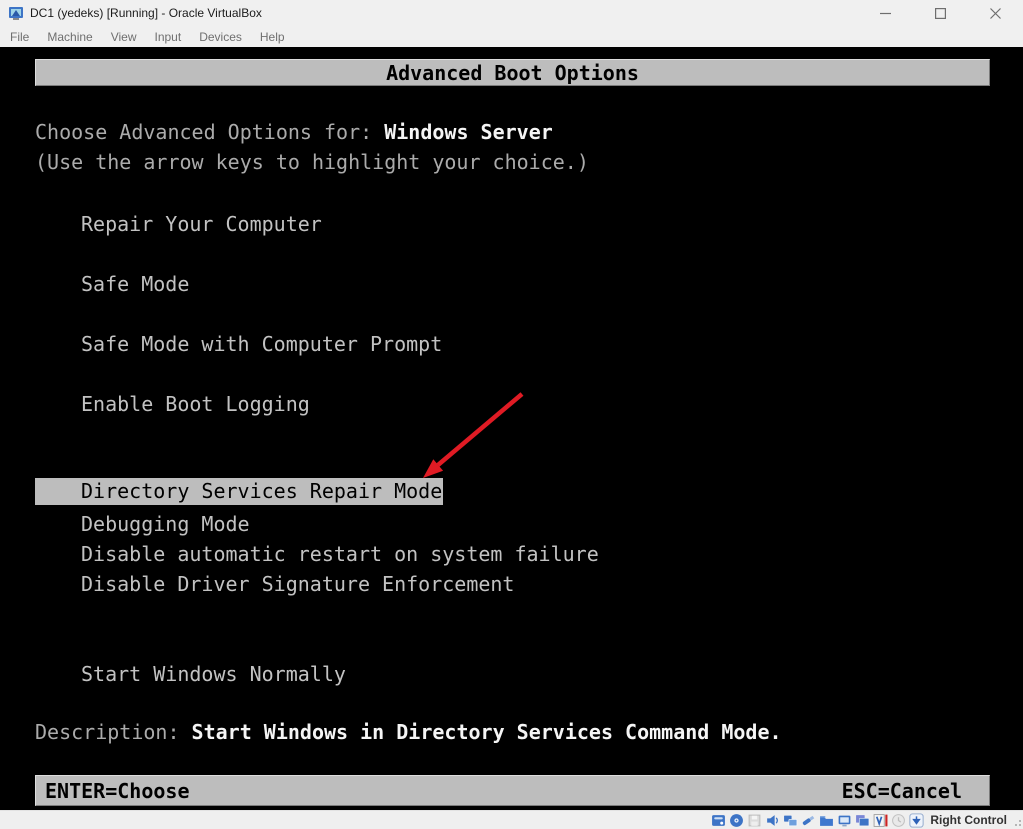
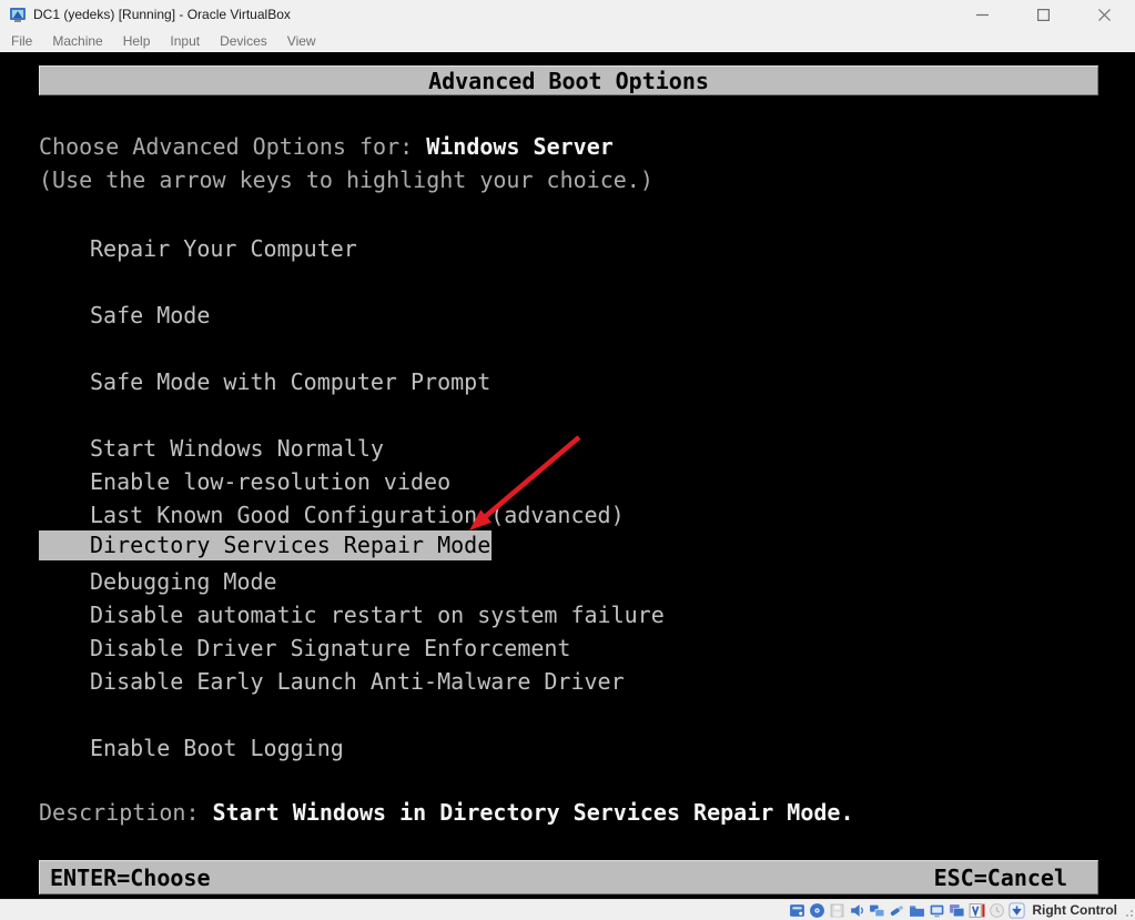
  DC1 (yedeks) [Running] - Oracle VirtualBox
  File
  Machine
- View
+ Help
  Input
  Devices
- Help
+ View
  Advanced Boot Options
  Choose Advanced Options for: Windows Server
  (Use the arrow keys to highlight your choice.)
  Repair Your Computer
  Safe Mode
  Safe Mode with Computer Prompt
- Enable Boot Logging
+ Start Windows Normally
+ Enable low-resolution video
+ Last Known Good Configuration (advanced)
  Directory Services Repair Mode
  Debugging Mode
  Disable automatic restart on system failure
  Disable Driver Signature Enforcement
+ Disable Early Launch Anti-Malware Driver
- Start Windows Normally
+ Enable Boot Logging
- Description: Start Windows in Directory Services Command Mode.
+ Description: Start Windows in Directory Services Repair Mode.
  ENTER=Choose
  ESC=Cancel
  Right Control
